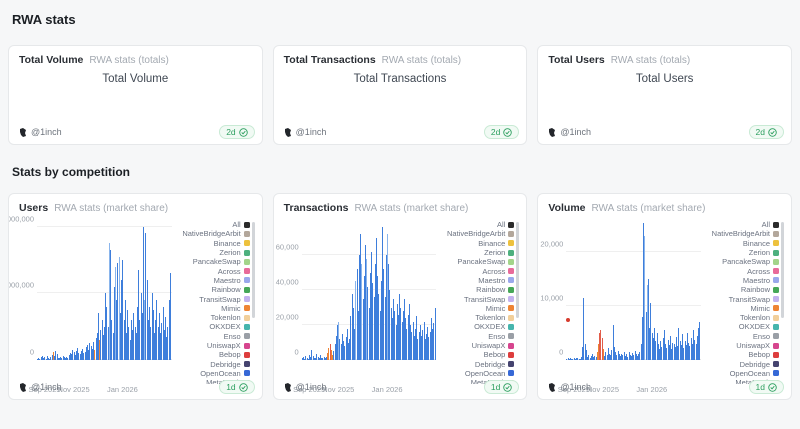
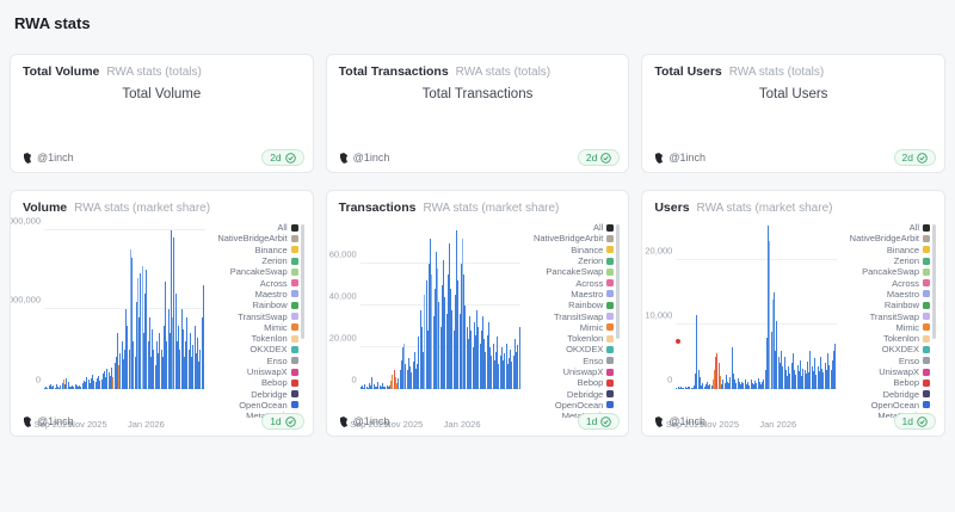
  RWA stats
  Total Volume
  RWA stats (totals)
  Total Volume
  @1inch
  2d
  Total Transactions
  RWA stats (totals)
  Total Transactions
  @1inch
  2d
  Total Users
  RWA stats (totals)
  Total Users
  @1inch
  2d
- Stats by competition
- Users
+ Volume
  RWA stats (market share)
  0
  000,000
  000,000
  All
  NativeBridgeArbit
  Binance
  Zerion
  PancakeSwap
  Across
  Maestro
  Rainbow
  TransitSwap
  Mimic
  Tokenlon
  OKXDEX
  Enso
  UniswapX
  Bebop
  Debridge
  OpenOcean
  Sep 2025
  Nov 2025
  Jan 2026
  @1inch
  1d
  Transactions
  RWA stats (market share)
  0
  20,000
  40,000
  60,000
  All
  NativeBridgeArbit
  Binance
  Zerion
  PancakeSwap
  Across
  Maestro
  Rainbow
  TransitSwap
  Mimic
  Tokenlon
  OKXDEX
  Enso
  UniswapX
  Bebop
  Debridge
  OpenOcean
  Sep 2025
  Nov 2025
  Jan 2026
  @1inch
  1d
- Volume
+ Users
  RWA stats (market share)
  0
  10,000
  20,000
  All
  NativeBridgeArbit
  Binance
  Zerion
  PancakeSwap
  Across
  Maestro
  Rainbow
  TransitSwap
  Mimic
  Tokenlon
  OKXDEX
  Enso
  UniswapX
  Bebop
  Debridge
  OpenOcean
  Sep 2025
  Nov 2025
  Jan 2026
  @1inch
  1d
